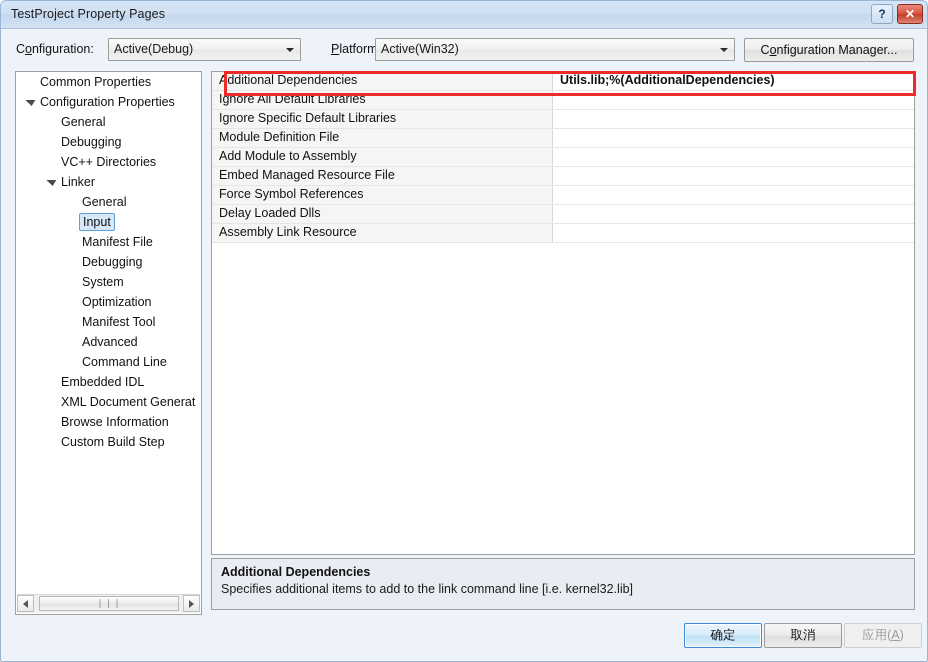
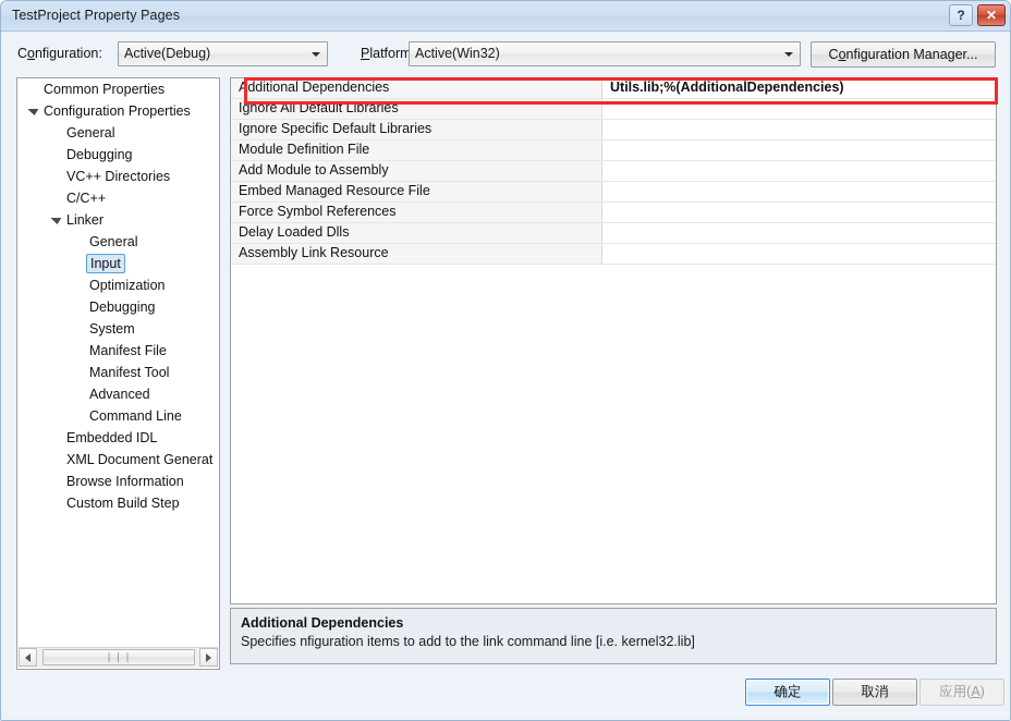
  TestProject Property Pages
  ?
  ✕
  Configuration:
  Active(Debug)
  Platform
  Active(Win32)
  Configuration Manager...
  Common Properties
  Configuration Properties
  General
  Debugging
  VC++ Directories
+ C/C++
  Linker
  General
  Input
- Manifest File
+ Optimization
  Debugging
  System
- Optimization
+ Manifest File
  Manifest Tool
  Advanced
  Command Line
  Embedded IDL
  XML Document Generat
  Browse Information
  Custom Build Step
  ❘❘❘
  Additional Dependencies
  Utils.lib;%(AdditionalDependencies)
  Ignore All Default Libraries
  Ignore Specific Default Libraries
  Module Definition File
  Add Module to Assembly
  Embed Managed Resource File
  Force Symbol References
  Delay Loaded Dlls
  Assembly Link Resource
  Additional Dependencies
- Specifies additional items to add to the link command line [i.e. kernel32.lib]
+ Specifies nfiguration items to add to the link command line [i.e. kernel32.lib]
  确定
  取消
  应用(A)
